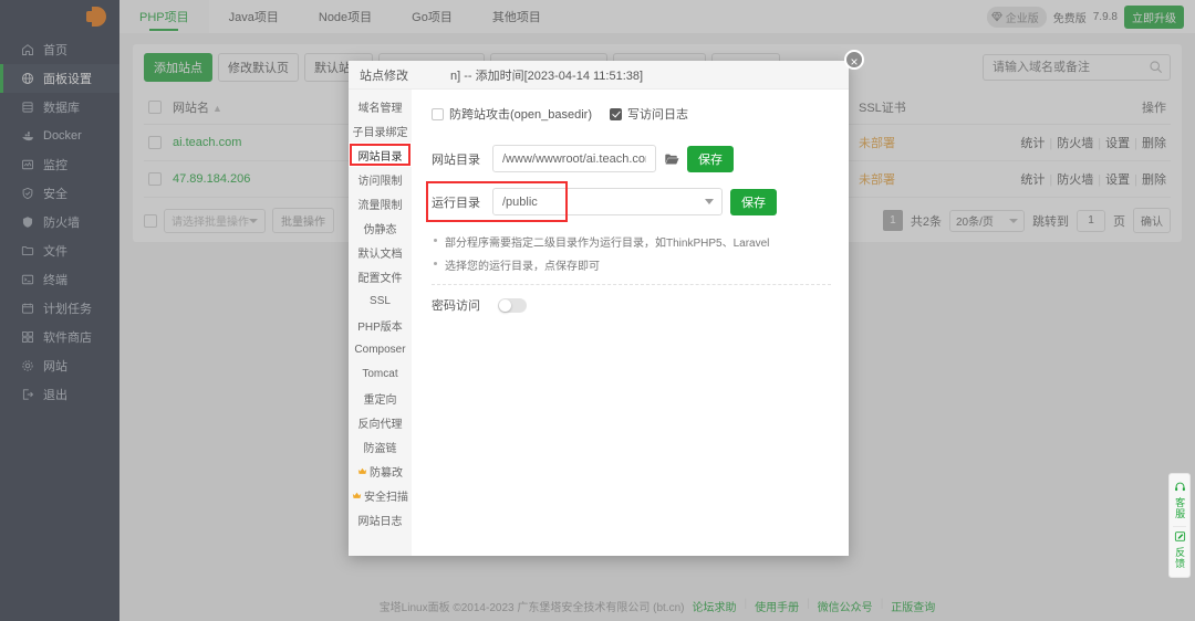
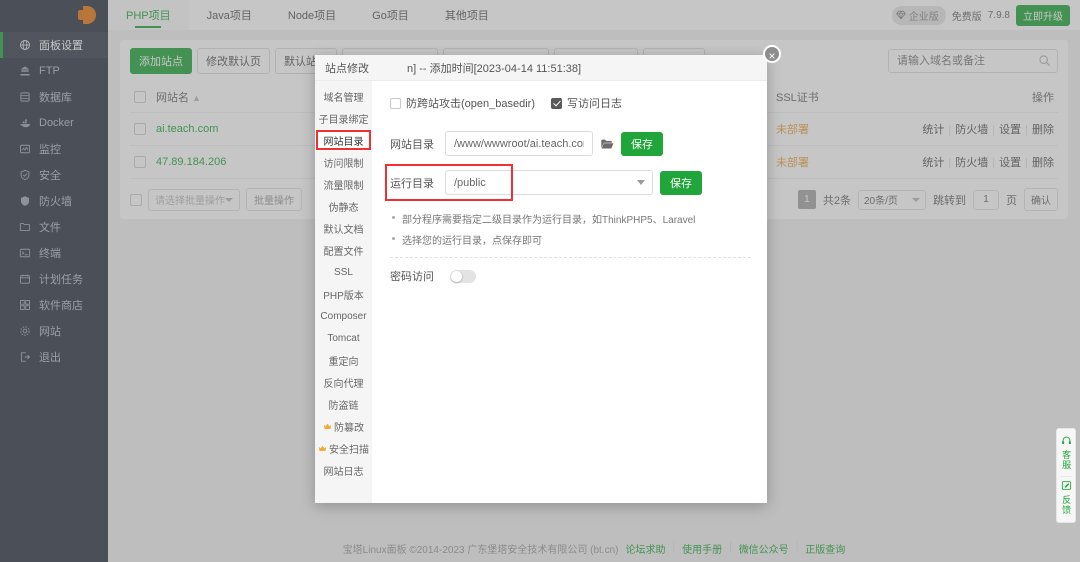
- 首页
  面板设置
+ FTP
  数据库
  Docker
  监控
  安全
  防火墙
  文件
  终端
  计划任务
  软件商店
  网站
  退出
  PHP项目
  Java项目
  Node项目
  Go项目
  其他项目
  企业版
  免费版
  7.9.8
  立即升级
  添加站点
  修改默认页
  默认站
  请输入域名或备注
  	ai.teach.com				未部署	统计 防火墙 设置 删除
  	47.89.184.206				未部署	统计 防火墙 设置 删除
  请选择批量操作
  批量操作
  1
  共2条
  20条/页
  跳转到
  1
  页
  确认
  宝塔Linux面板 ©2014-2023 广东堡塔安全技术有限公司 (bt.cn)
  论坛求助
  使用手册
  微信公众号
  正版查询
  ×
  站点修改
  n] -- 添加时间[2023-04-14 11:51:38]
  域名管理
  子目录绑定
  网站目录
  访问限制
  流量限制
  伪静态
  默认文档
  配置文件
  SSL
  PHP版本
  Composer
  Tomcat
  重定向
  反向代理
  防盗链
  防篡改
  安全扫描
  网站日志
  防跨站攻击(open_basedir)
  写访问日志
  网站目录
  /www/wwwroot/ai.teach.co
  保存
  运行目录
  /public
  保存
  部分程序需要指定二级目录作为运行目录，如ThinkPHP5、Laravel
  选择您的运行目录，点保存即可
  密码访问
